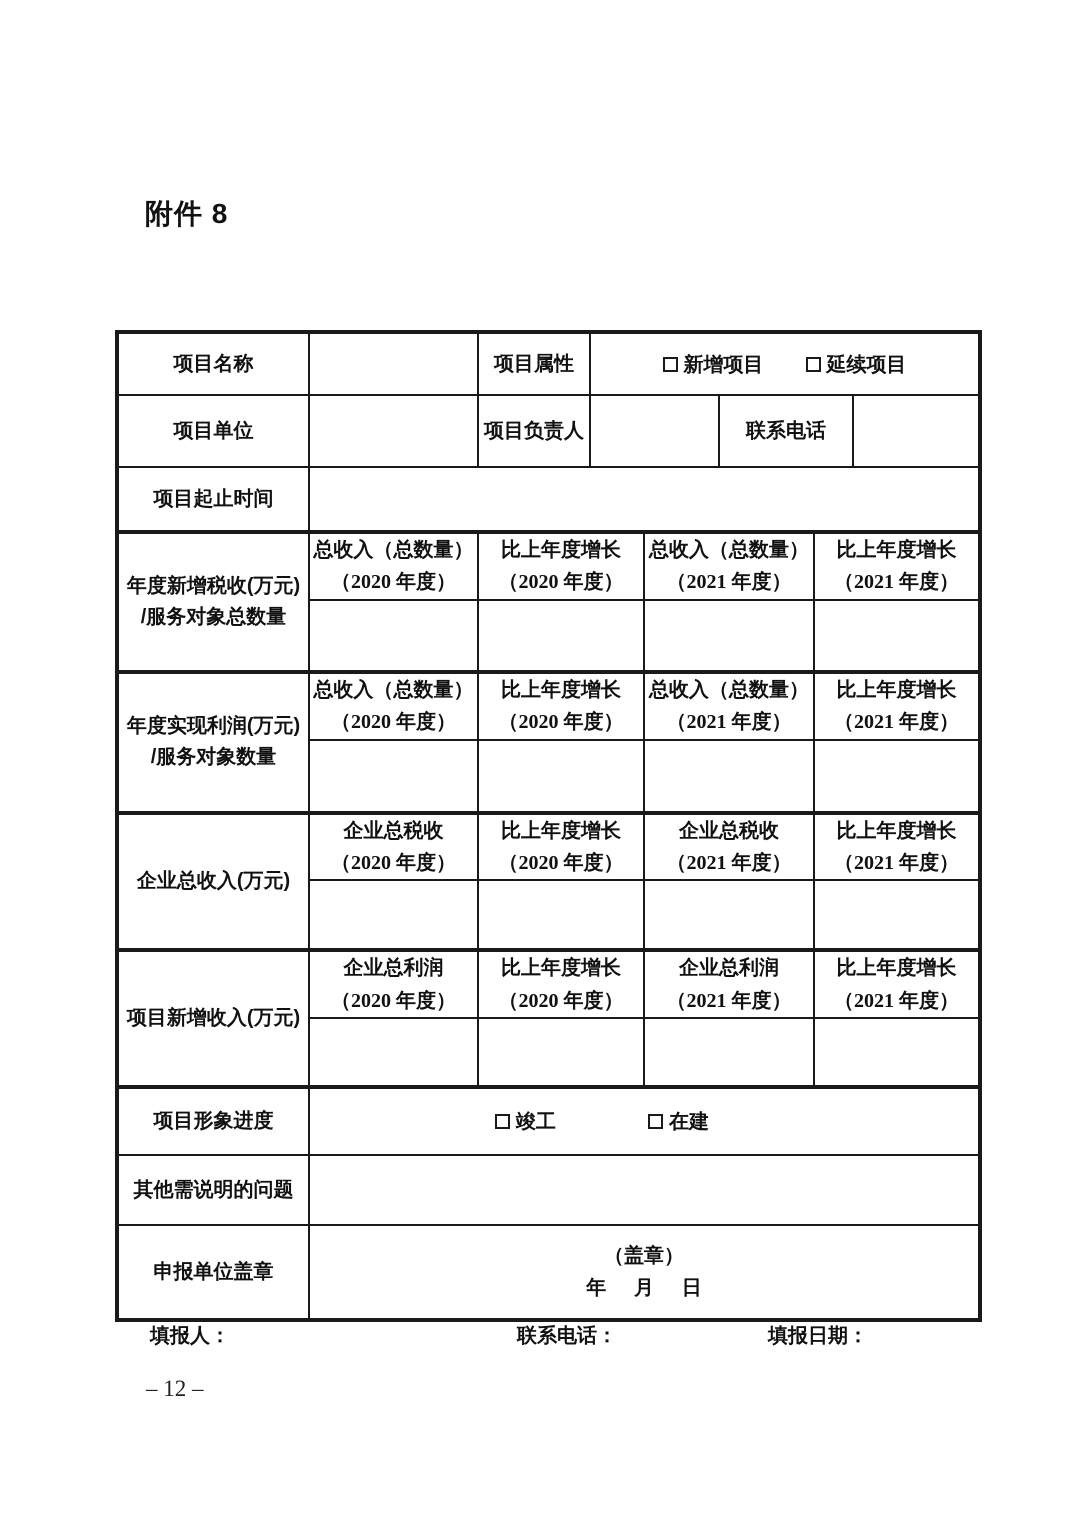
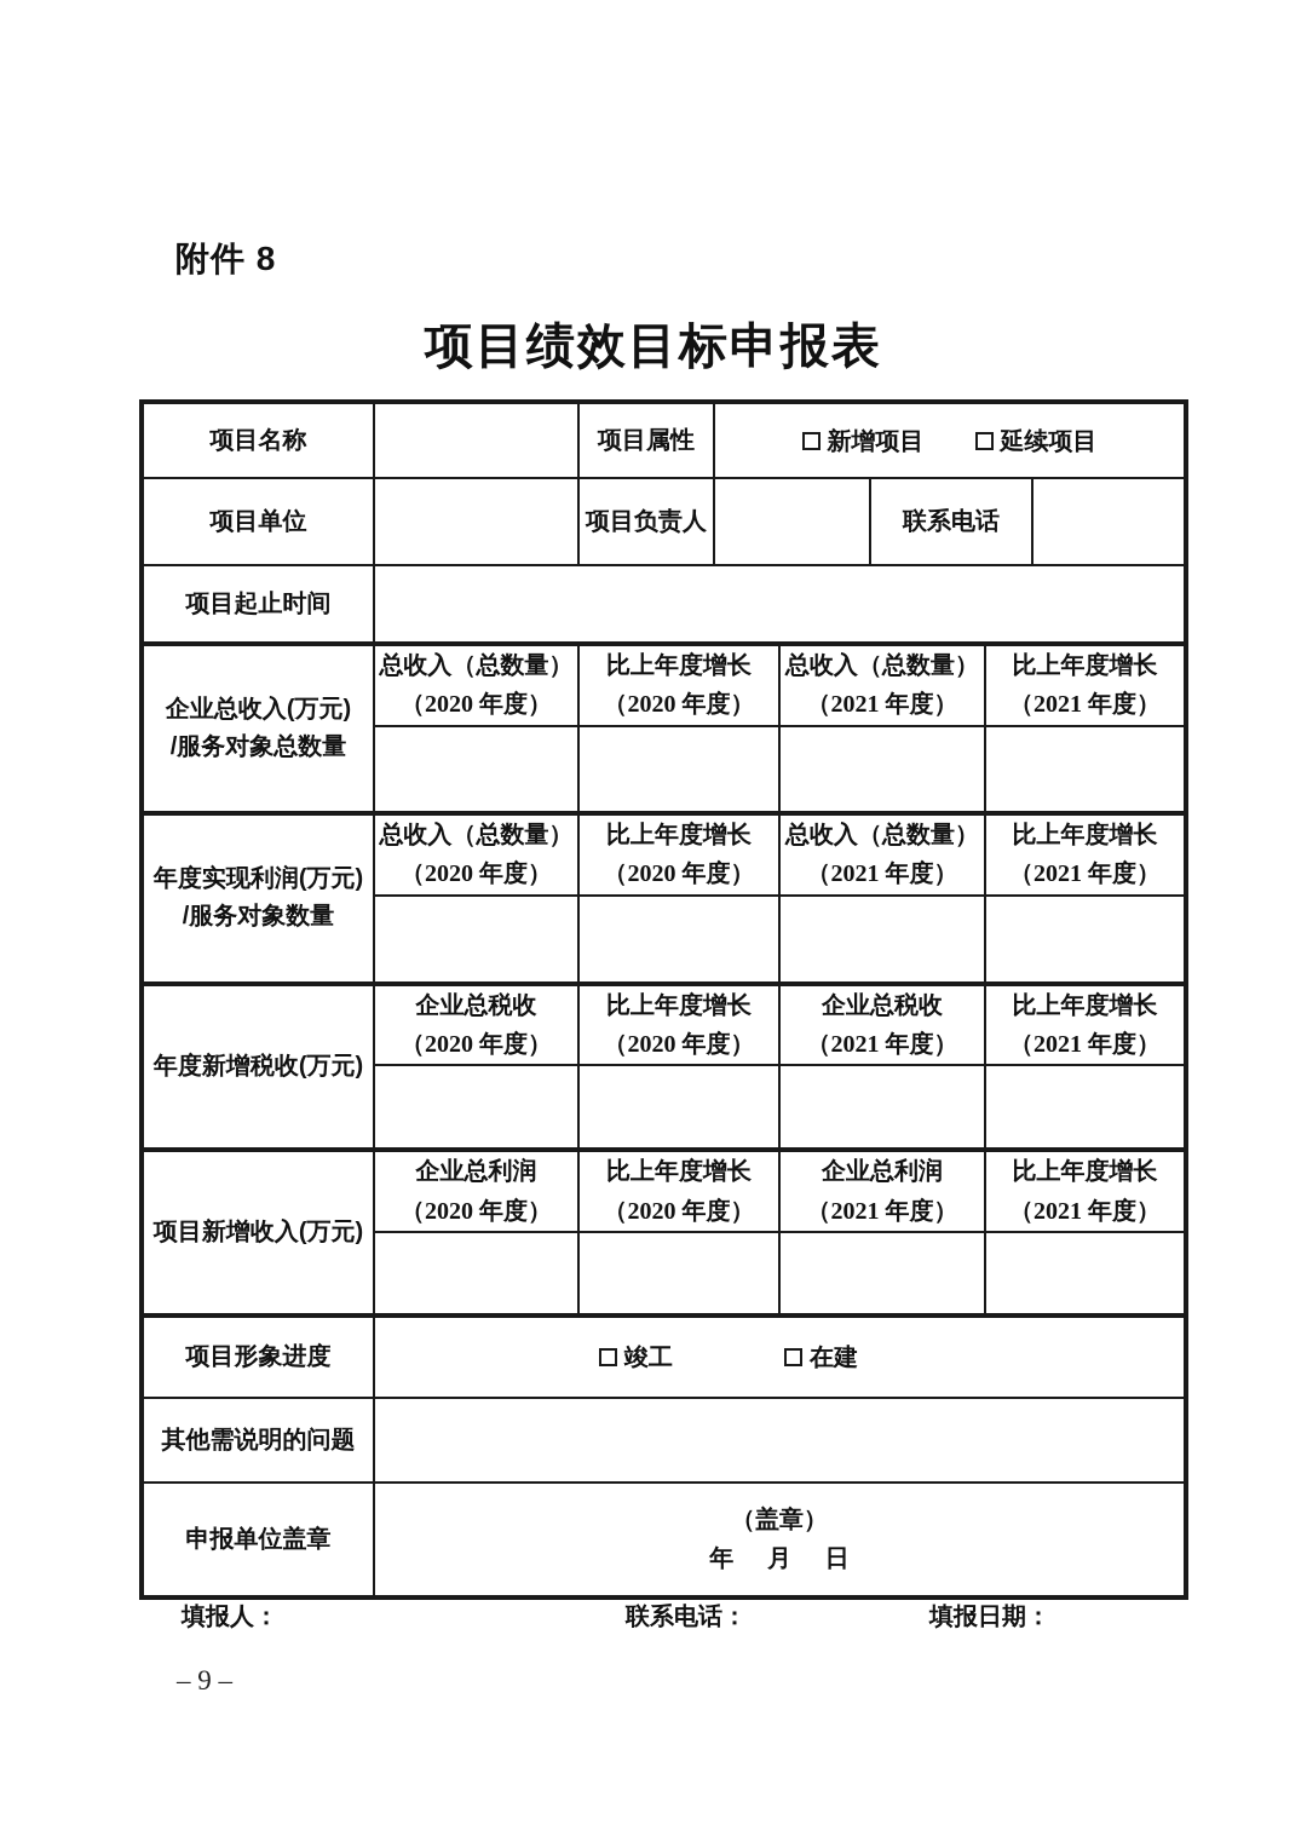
  附件 8
+ 项目绩效目标申报表
  项目名称		项目属性	新增项目 延续项目
  项目单位		项目负责人		联系电话
  项目起止时间
- 年度新增税收(万元) /服务对象总数量	总收入（总数量） （2020 年度）	比上年度增长 （2020 年度）	总收入（总数量） （2021 年度）	比上年度增长 （2021 年度）
+ 企业总收入(万元) /服务对象总数量	总收入（总数量） （2020 年度）	比上年度增长 （2020 年度）	总收入（总数量） （2021 年度）	比上年度增长 （2021 年度）
  年度实现利润(万元) /服务对象数量	总收入（总数量） （2020 年度）	比上年度增长 （2020 年度）	总收入（总数量） （2021 年度）	比上年度增长 （2021 年度）
- 企业总收入(万元)	企业总税收 （2020 年度）	比上年度增长 （2020 年度）	企业总税收 （2021 年度）	比上年度增长 （2021 年度）
+ 年度新增税收(万元)	企业总税收 （2020 年度）	比上年度增长 （2020 年度）	企业总税收 （2021 年度）	比上年度增长 （2021 年度）
  项目新增收入(万元)	企业总利润 （2020 年度）	比上年度增长 （2020 年度）	企业总利润 （2021 年度）	比上年度增长 （2021 年度）
  项目形象进度	竣工 在建
  其他需说明的问题
  申报单位盖章	（盖章） 年 月 日
  填报人：
  联系电话：
  填报日期：
- – 12 –
+ – 9 –
